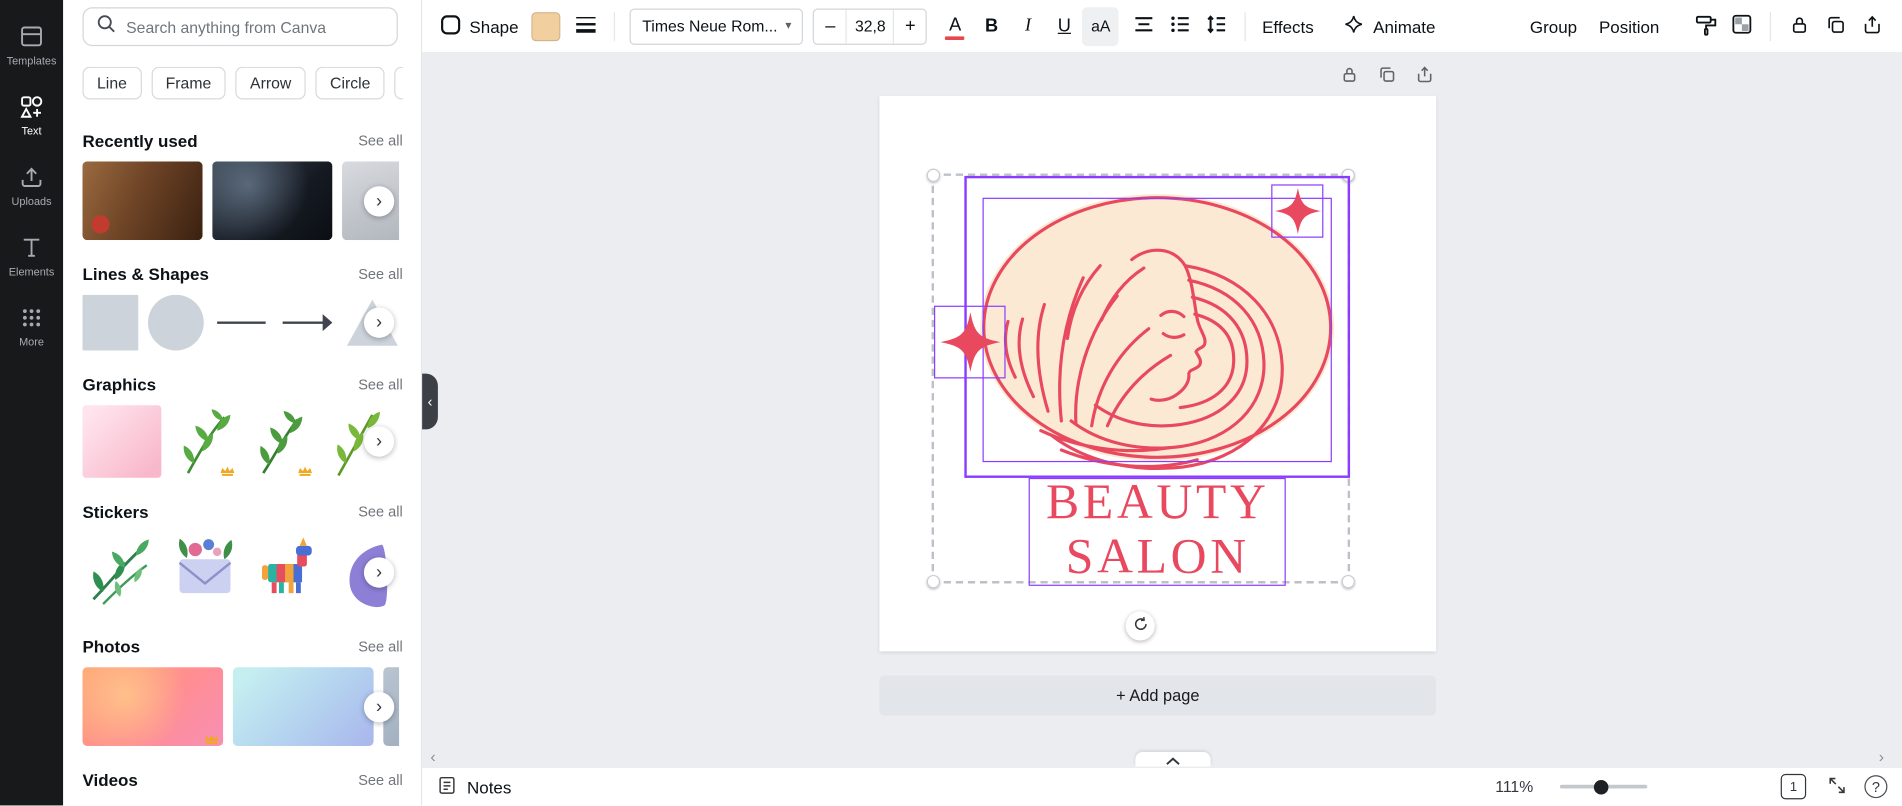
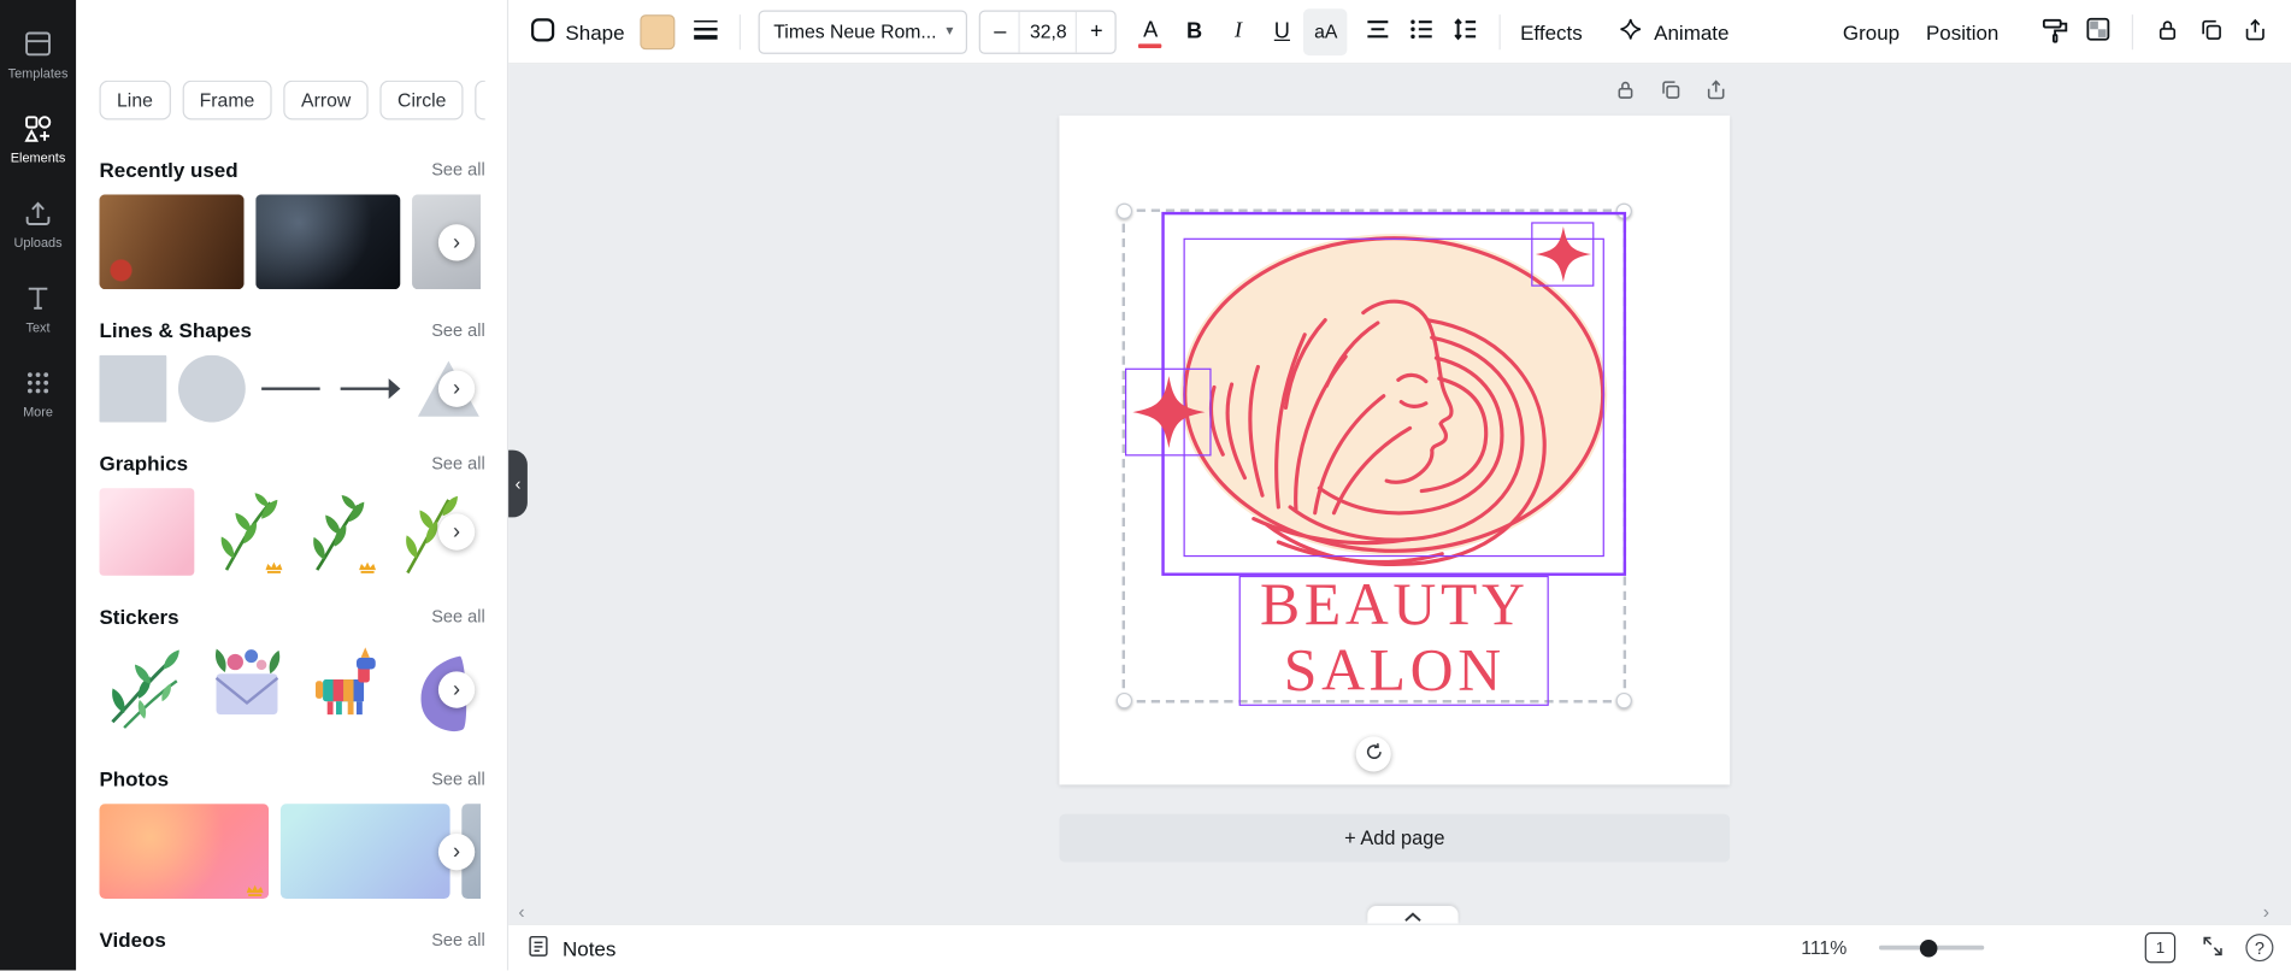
  Templates
- Text
+ Elements
  Uploads
- Elements
+ Text
  More
- Search anything from Canva
  Line
  Frame
  Arrow
  Circle
  Recently used
  See all
  ›
  Lines & Shapes
  See all
  ›
  Graphics
  See all
  ›
  Stickers
  See all
  ›
  Photos
  See all
  ›
  Videos
  See all
  ‹
  Shape
  Times Neue Rom...
  ▾
  –
  32,8
  +
  A
  B
  I
  U
  aA
  Effects
  Animate
  Group
  Position
  BEAUTY
  SALON
  + Add page
  ‹
  ›
  Notes
  111%
  1
  ?
